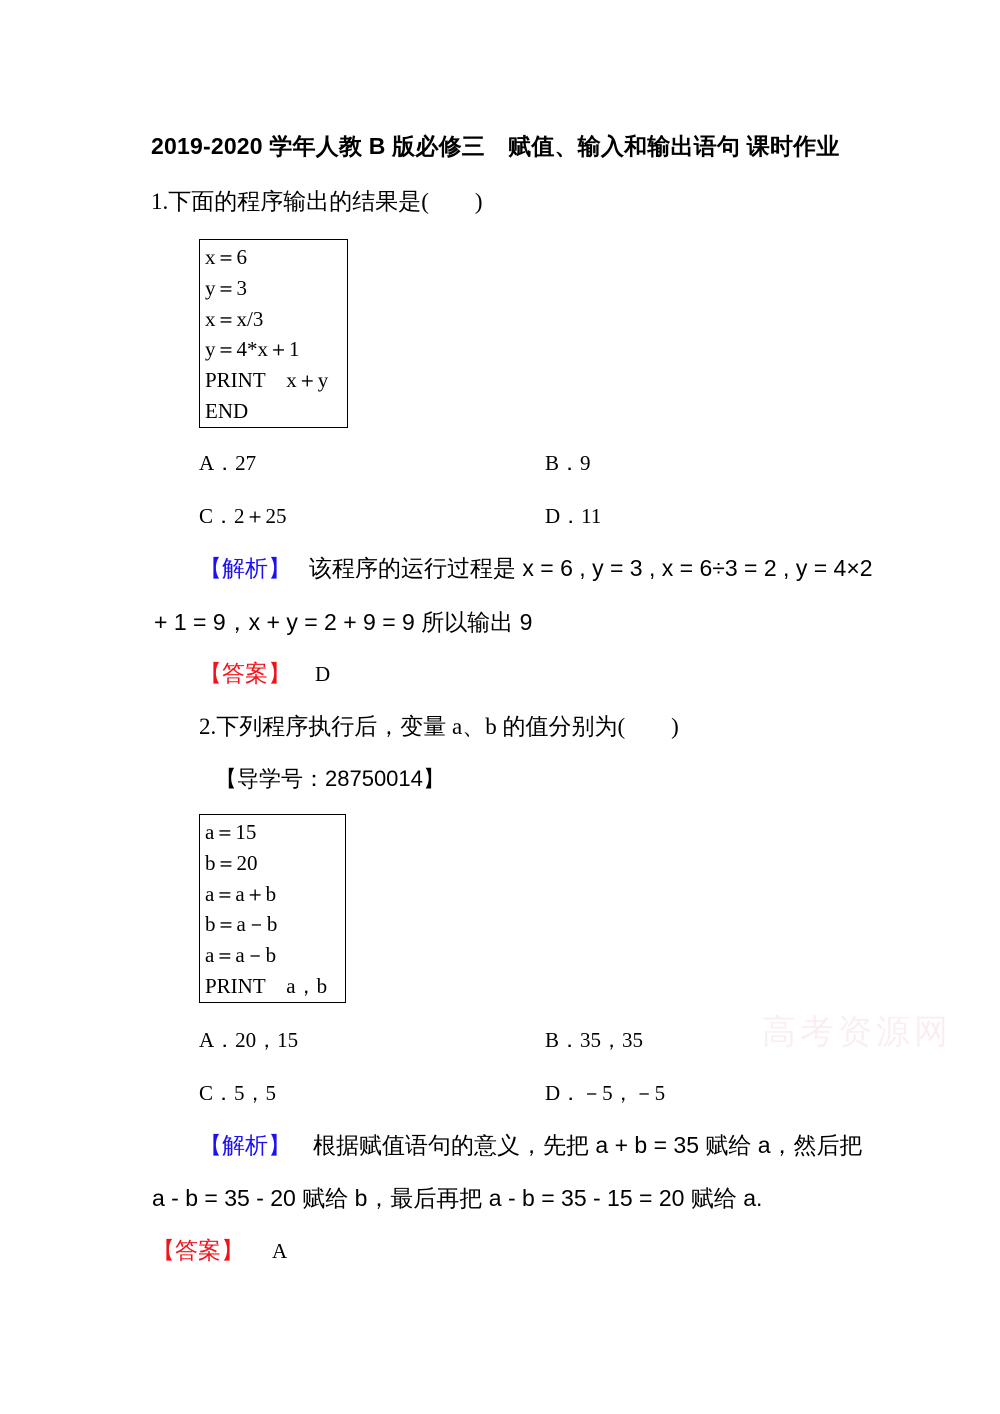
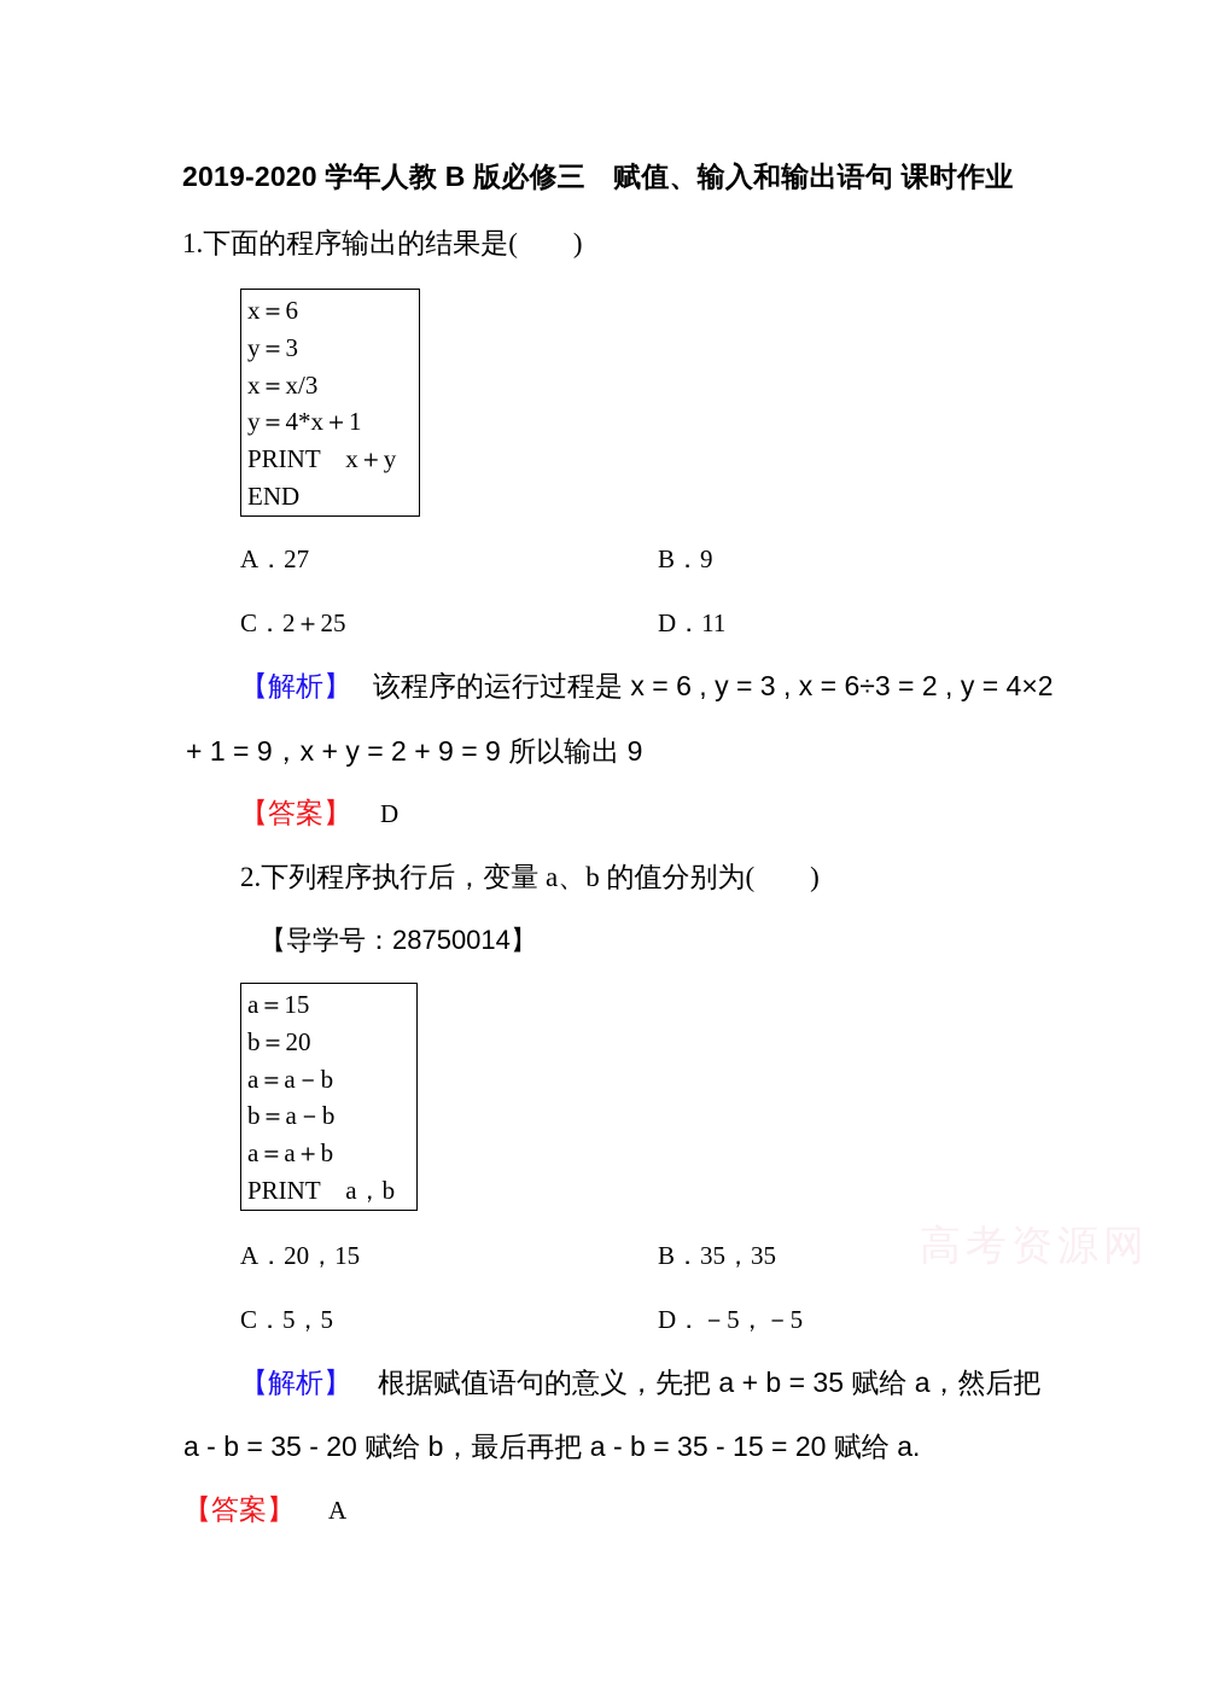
  2019-2020 学年人教 B 版必修三 赋值、输入和输出语句 课时作业
  1.下面的程序输出的结果是( )
  x＝6
  y＝3
  x＝x/3
  y＝4*x＋1
  PRINT x＋y
  END
  A．27
  B．9
  C．2＋25
  D．11
  【解析】 该程序的运行过程是 x = 6 , y = 3 , x = 6÷3 = 2 , y = 4×2
  + 1 = 9，x + y = 2 + 9 = 9 所以输出 9
  【答案】 D
  2.下列程序执行后，变量 a、b 的值分别为( )
  【导学号：28750014】
  a＝15
  b＝20
- a＝a＋b
+ a＝a－b
  b＝a－b
- a＝a－b
+ a＝a＋b
  PRINT a，b
  A．20，15
  B．35，35
  C．5，5
  D．－5，－5
  【解析】 根据赋值语句的意义，先把 a + b = 35 赋给 a，然后把
  a - b = 35 - 20 赋给 b，最后再把 a - b = 35 - 15 = 20 赋给 a.
  【答案】 A
